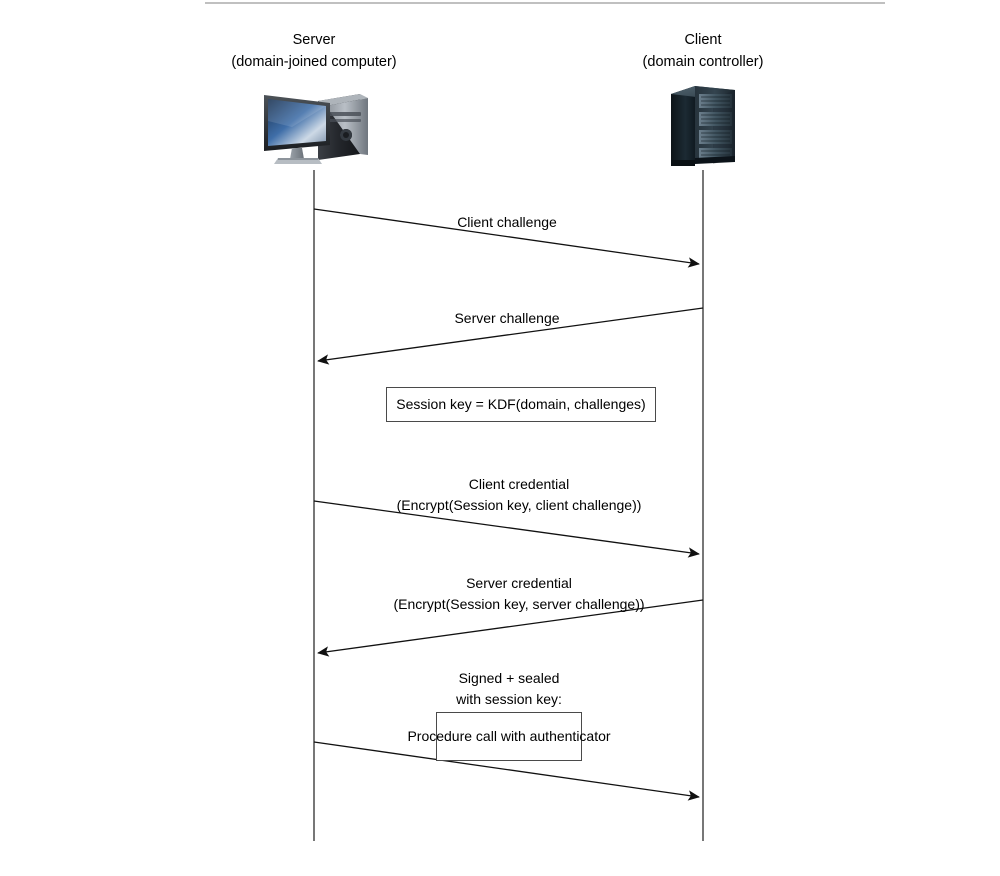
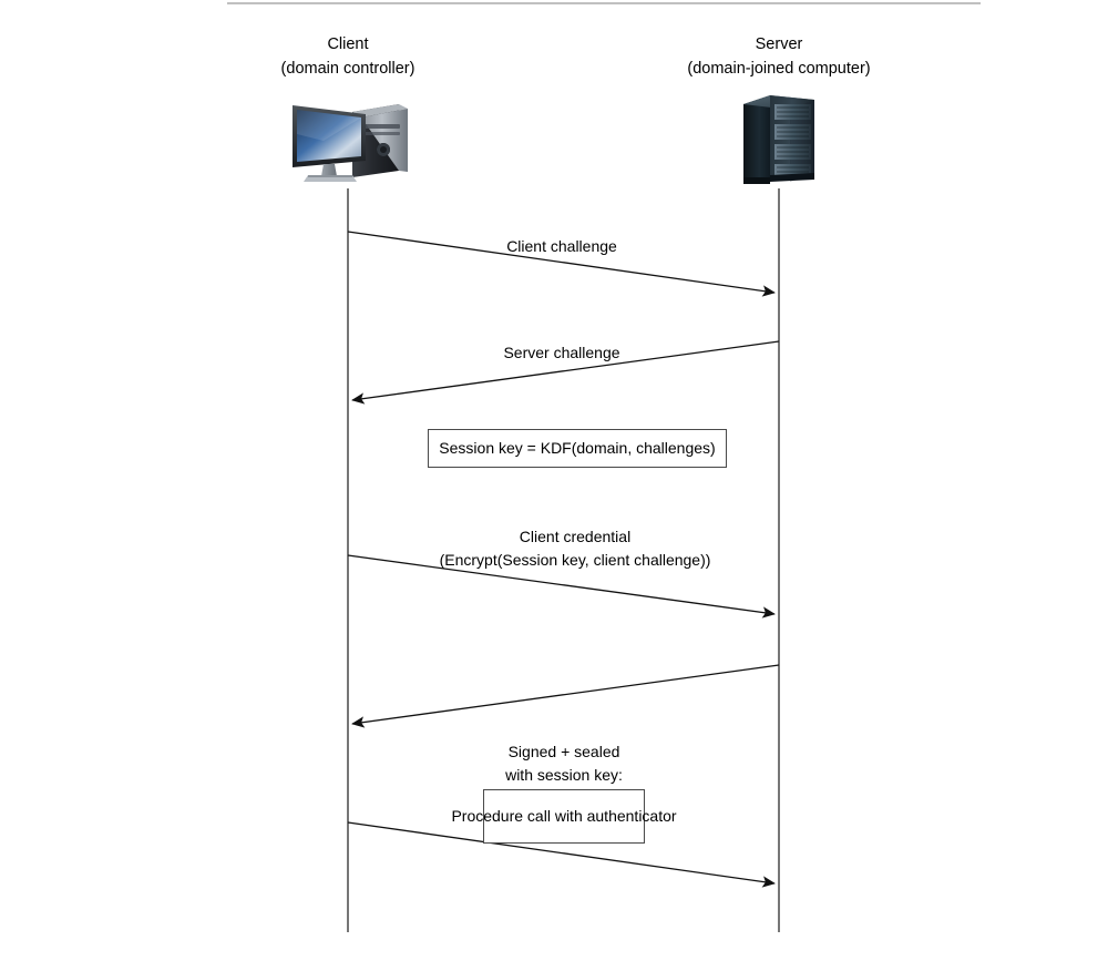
- Server
+ Client
- (domain-joined computer)
+ (domain controller)
- Client
+ Server
- (domain controller)
+ (domain-joined computer)
  Client challenge
  Server challenge
  Client credential
  (Encrypt(Session key, client challenge))
- Server credential
- (Encrypt(Session key, server challenge))
  Signed + sealed
  with session key:
  Session key = KDF(domain, challenges)
  Procedure call with authenticator
